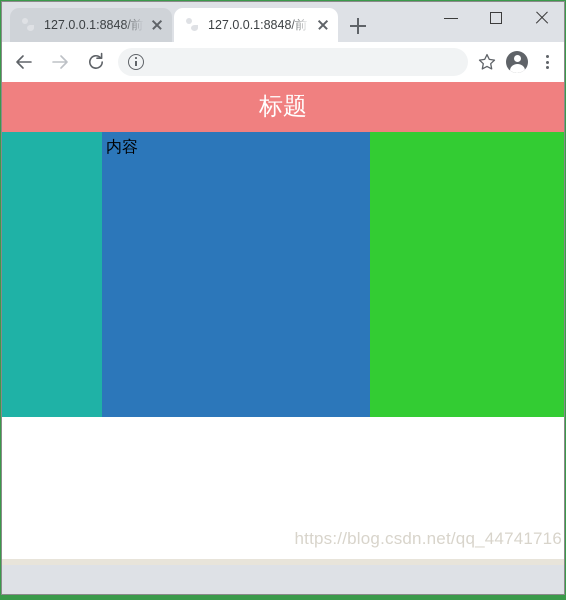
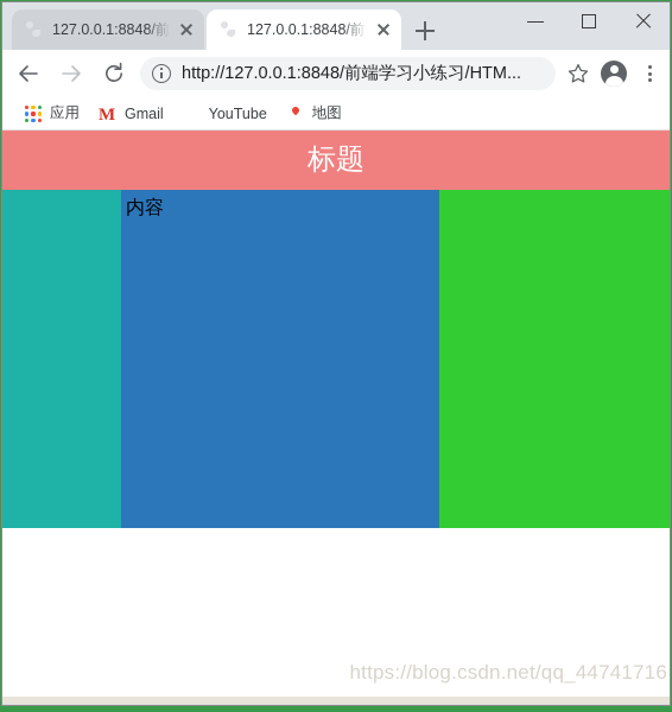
  127.0.0.1:8848/前
  127.0.0.1:8848/前
+ http://127.0.0.1:8848/前端学习小练习/HTM...
+ 应用
+ M
+ Gmail
+ YouTube
+ 地图
  标题
  内容
  https://blog.csdn.net/qq_44741716
